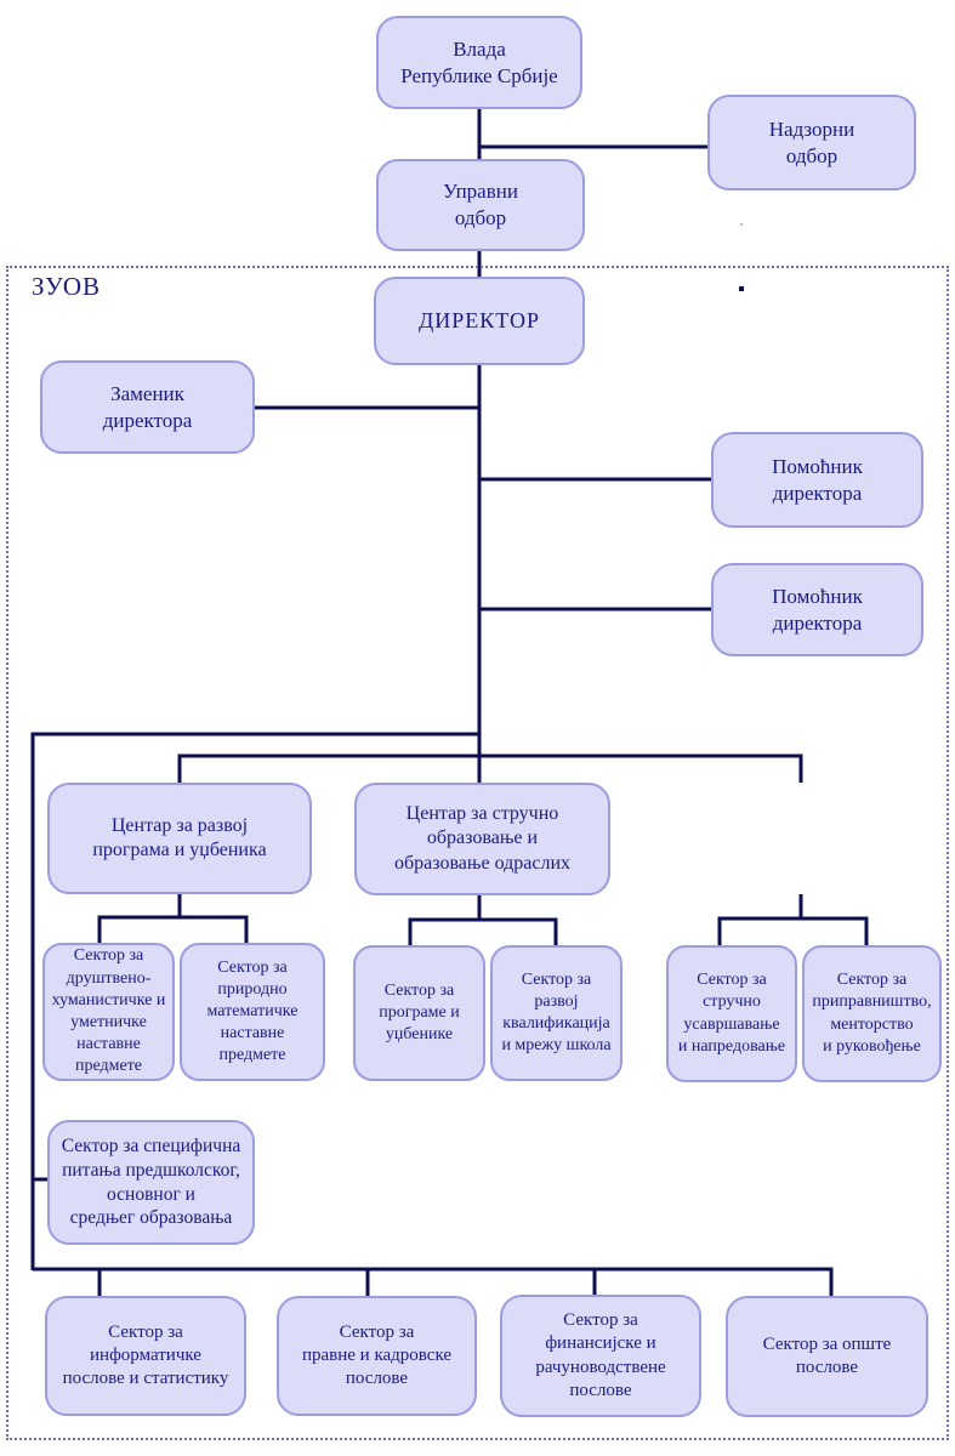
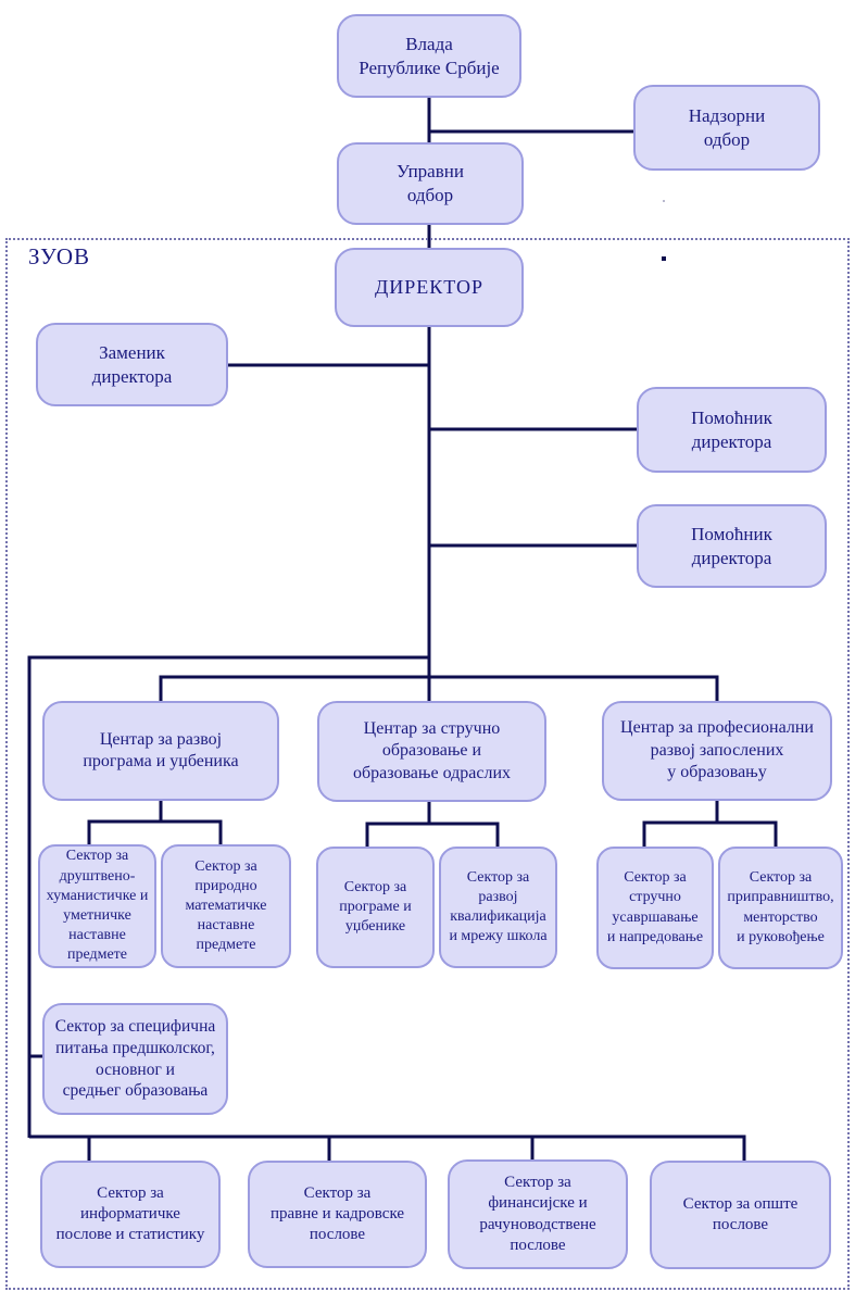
  ЗУОВ
  Влада
  Републике Србије
  Надзорни
  одбор
  Управни
  одбор
  ДИРЕКТОР
  Заменик
  директора
  Помоћник
  директора
  Помоћник
  директора
  Центар за развој
  програма и уџбеника
  Центар за стручно
  образовање и
  образовање одраслих
+ Центар за професионални
+ развој запослених
+ у образовању
  Сектор за
  друштвено-
  хуманистичке и
  уметничке
  наставне
  предмете
  Сектор за
  природно
  математичке
  наставне
  предмете
  Сектор за
  програме и
  уџбенике
  Сектор за
  развој
  квалификација
  и мрежу школа
  Сектор за
  стручно
  усавршавање
  и напредовање
  Сектор за
  приправништво,
  менторство
  и руковођење
  Сектор за специфична
  питања предшколског,
  основног и
  средњег образовања
  Сектор за
  информатичке
  послове и статистику
  Сектор за
  правне и кадровске
  послове
  Сектор за
  финансијске и
  рачуноводствене
  послове
  Сектор за опште
  послове
